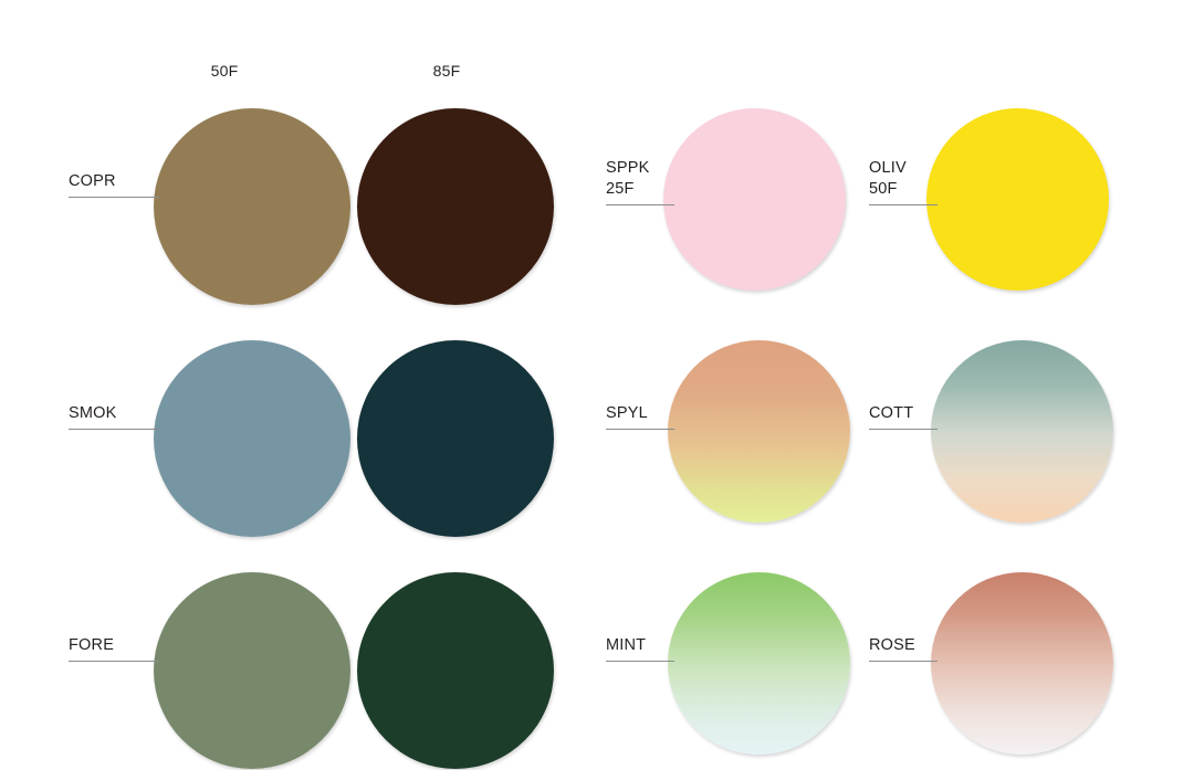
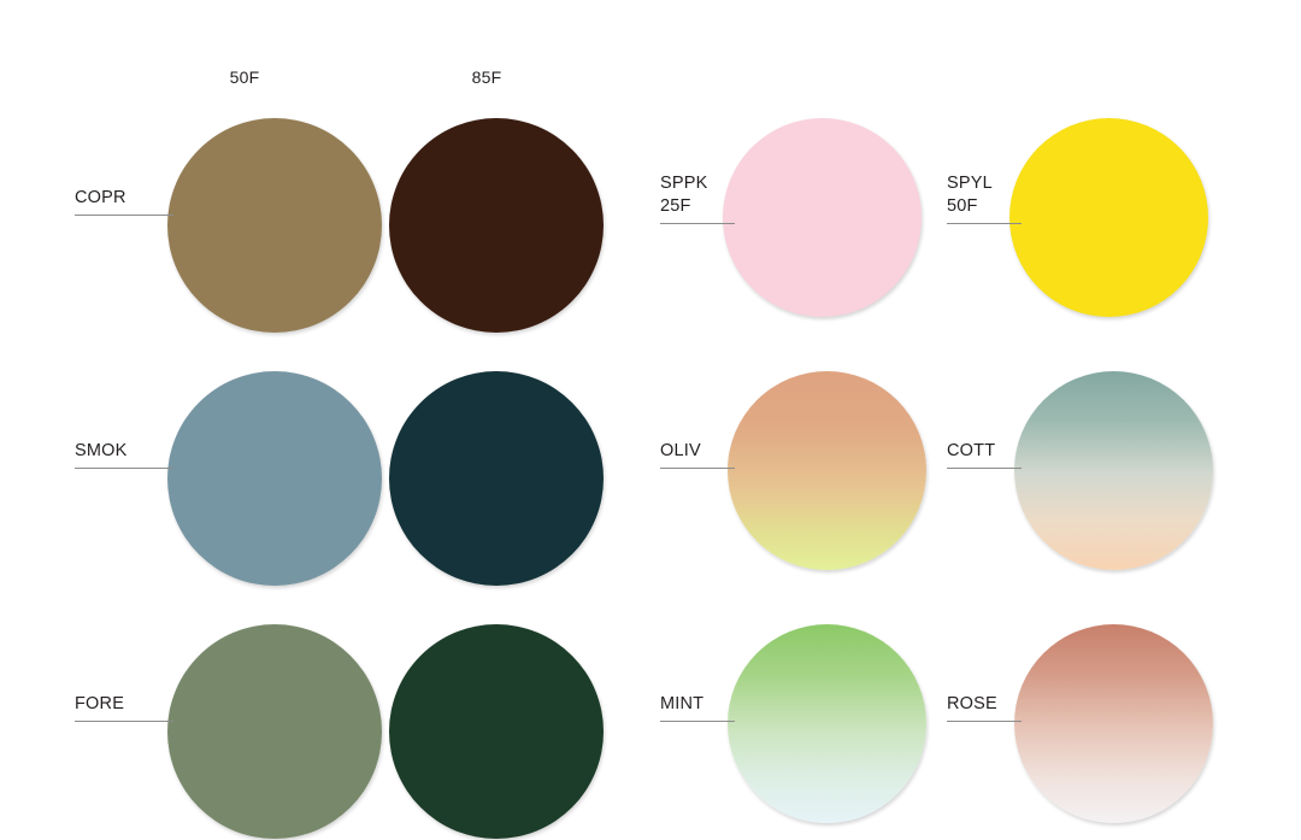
  50F
  85F
  COPR
  SMOK
  FORE
  SPPK
  25F
- OLIV
+ SPYL
  50F
- SPYL
+ OLIV
  COTT
  MINT
  ROSE
